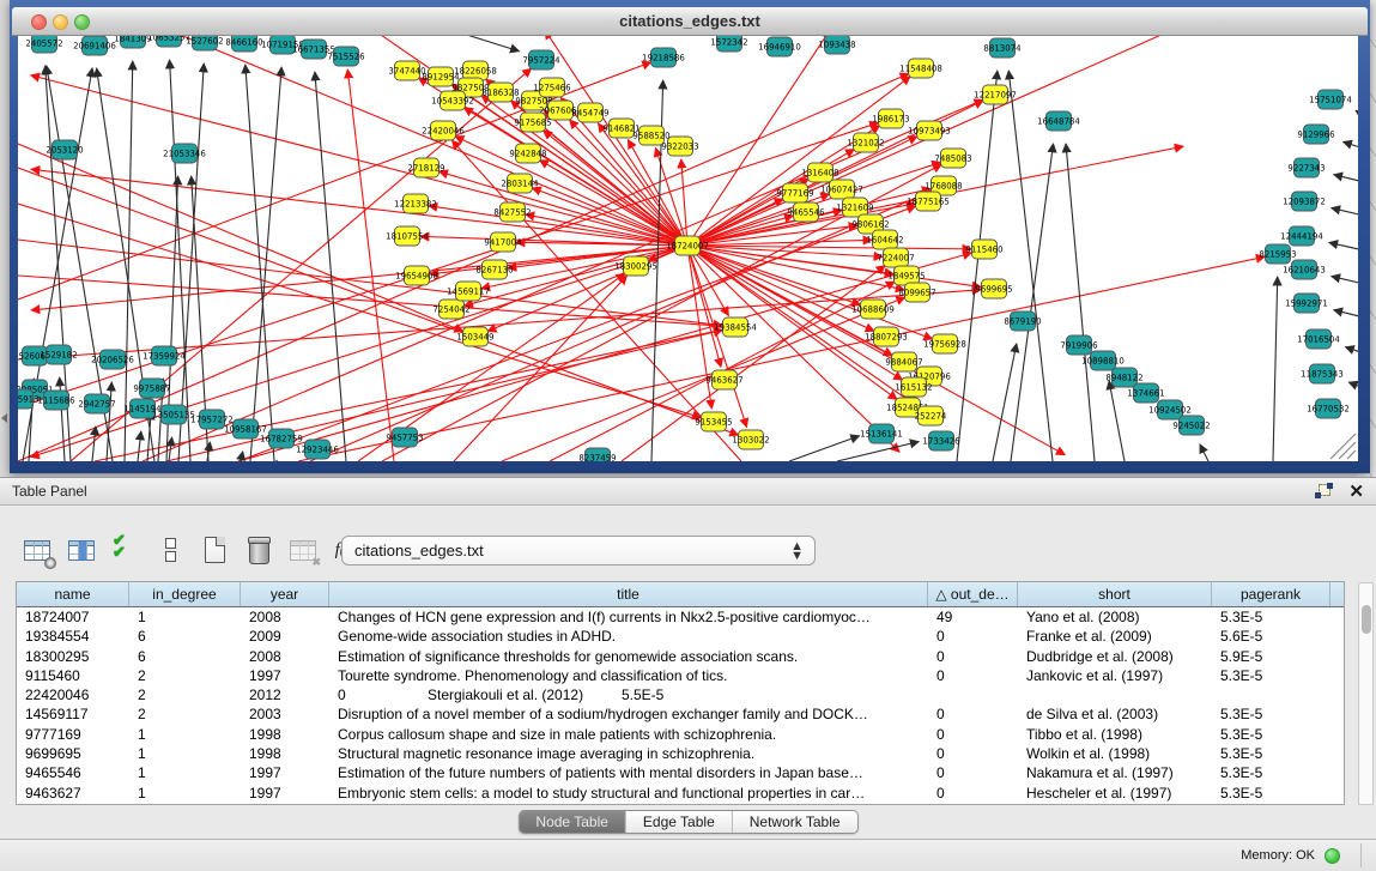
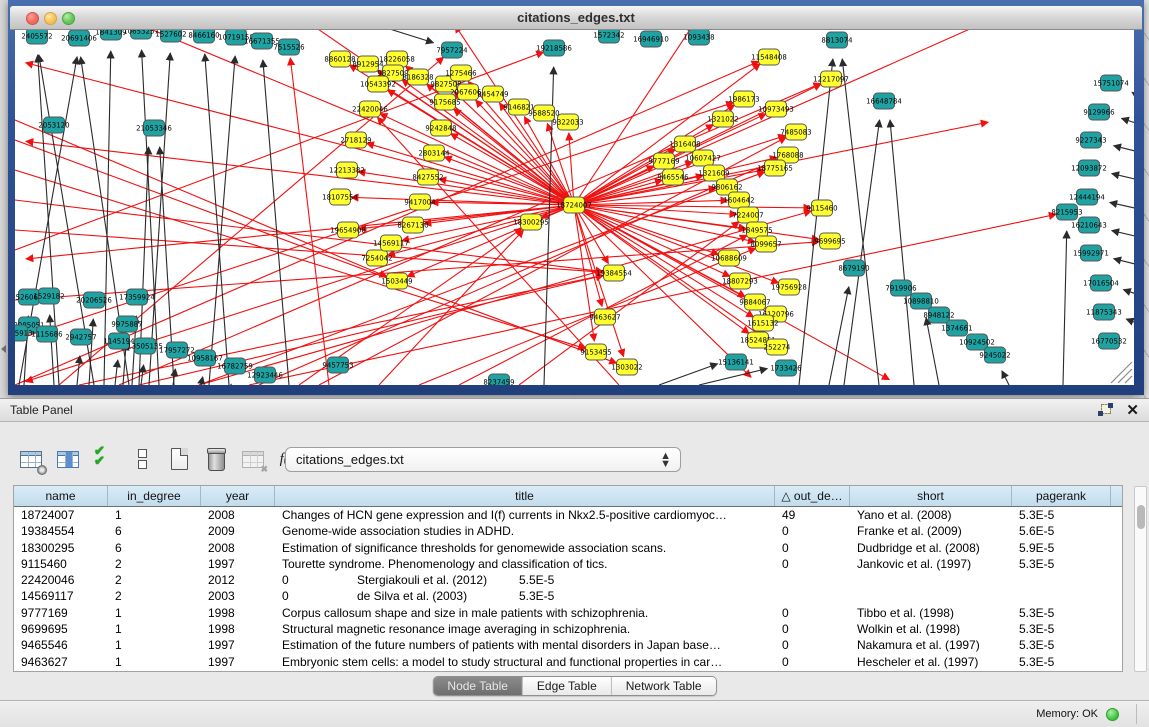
  citations_edges.txt
  18724007
- 3747440
+ 8860128
  8912954
  18226058
  9827509
  10543392
  8186328
  982750
  1275466
  2067606
  9175685
  8454749
  9146821
  9588520
  9322033
  9242848
  2803144
  2718129
  12213382
  8427552
  18107554
  9417004
  8267130
  19654908
  7254042
  1503449
  18300295
  22420046
  14569117
  9777169
  9465546
  1316408
  10607427
  1321609
  9806162
  1604642
  7224007
  1849575
  8099657
  1986173
  10973493
  7485083
  1768088
  18775165
  1321022
  11548408
  12217097
  9115460
  9699695
  9153455
  1303022
  9463627
  19384554
  10688609
  18807293
  19756928
  9884067
  1615132
  185248
  252274
  2405572
  20691406
  1841309
  10653257
  1527602
  8466160
  1071915
  16671355
  7515526
  7957224
  19218586
  1572342
  16946910
  1093438
  8813074
  16648784
  15751074
  9129966
  9227343
  12093872
  12444194
  8215953
  16210643
  15992971
  17016504
  11875343
  16770532
  7919906
  10898810
  8948122
  1374661
  10924502
  9245022
  2053120
  21053346
  1529182
  20206526
  17359924
  9975887
  1115686
  2942757
  1145194
  13505135
  17957272
  10958167
  16782759
  12923446
  9457753
  8679190
  15136141
  1733426
  8237459
  Table Panel
  ✕
  ✔
  ✔
  ✖
  citations_edges.txt
  ▲
  ▼
  name
  in_degree
  year
  title
  △ out_de…
  short
  pagerank
  18724007
  1
  2008
  Changes of HCN gene expression and I(f) currents in Nkx2.5-positive cardiomyoc…
  49
  Yano et al. (2008)
  5.3E-5
  19384554
  6
  2009
  Genome-wide association studies in ADHD.
  0
  Franke et al. (2009)
  5.6E-5
  18300295
  6
  2008
  Estimation of significance thresholds for genomewide association scans.
  0
  Dudbridge et al. (2008)
  5.9E-5
  9115460
  2
  1997
  Tourette syndrome. Phenomenology and classification of tics.
  0
  Jankovic et al. (1997)
  5.3E-5
  22420046
  2
  2012
  0
  Stergiakouli et al. (2012)
  5.5E-5
  14569117
  2
  2003
- Disruption of a novel member of a sodium/hydrogen exchanger family and DOCK…
  0
  de Silva et al. (2003)
  5.3E-5
  9777169
  1
  1998
  Corpus callosum shape and size in male patients with schizophrenia.
  0
  Tibbo et al. (1998)
  5.3E-5
  9699695
  1
  1998
  Structural magnetic resonance image averaging in schizophrenia.
  0
  Wolkin et al. (1998)
  5.3E-5
  9465546
  1
  1997
  Estimation of the future numbers of patients with mental disorders in Japan base…
  0
  Nakamura et al. (1997)
  5.3E-5
  9463627
  1
  1997
  Embryonic stem cells: a model to study structural and functional properties in car…
  0
  Hescheler et al. (1997)
  5.3E-5
  Node Table
  Edge Table
  Network Table
  Memory: OK
